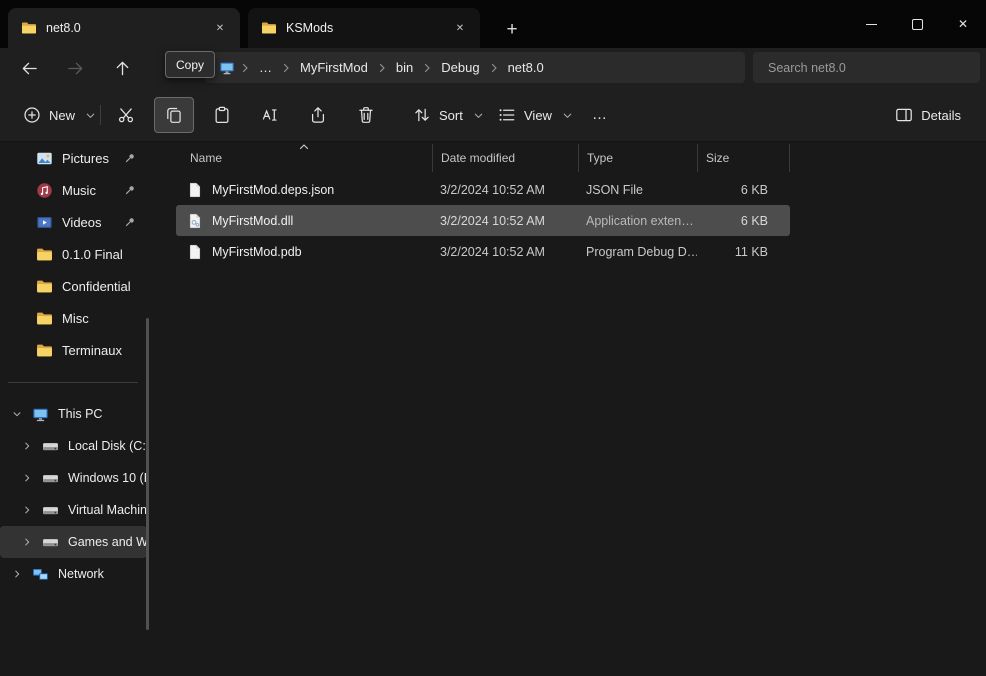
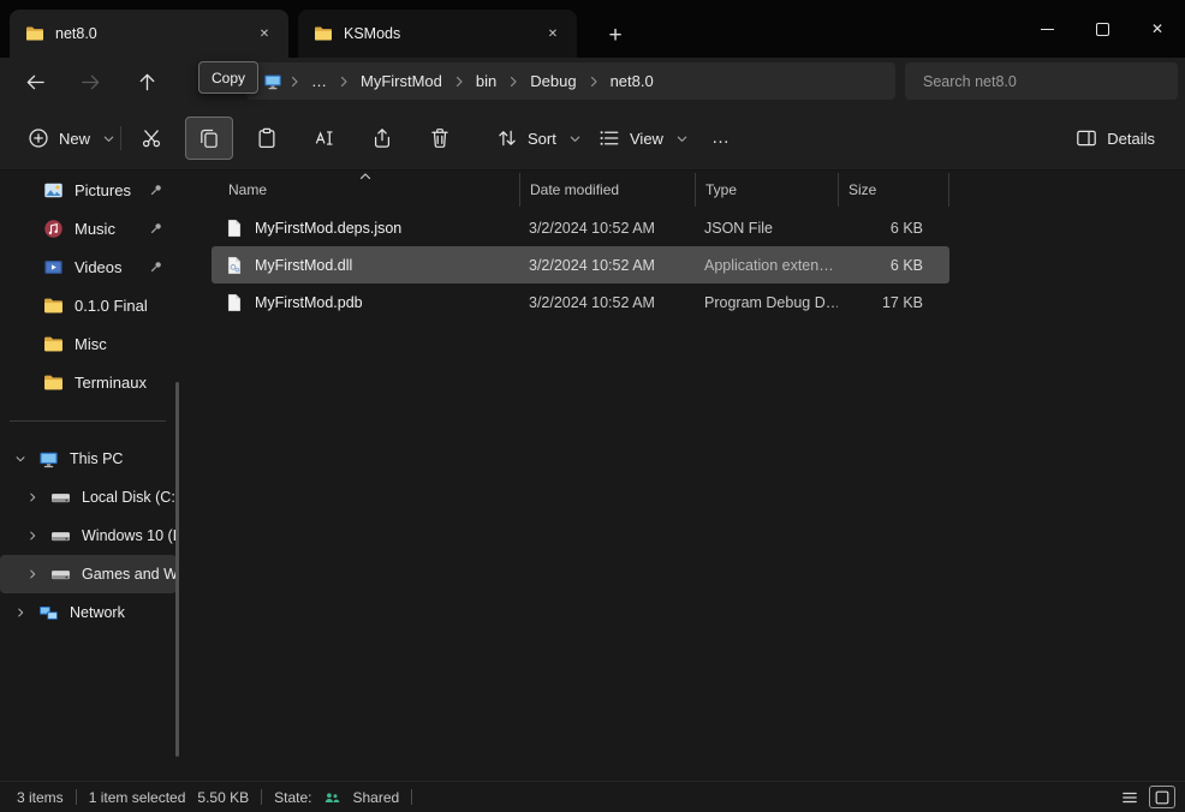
  net8.0
  ✕
  KSMods
  ✕
  +
  ✕
  …
  MyFirstMod
  bin
  Debug
  net8.0
  Search net8.0
  Copy
  New
  Sort
  View
  …
  Details
  Pictures
  Music
  Videos
  0.1.0 Final
- Confidential
  Misc
  Terminaux
  This PC
  Local Disk (C:
  Windows 10 (
- Virtual Machin
  Games and W
  Network
  Name
  Date modified
  Type
  Size
  MyFirstMod.deps.json
  3/2/2024 10:52 AM
  JSON File
  6 KB
  MyFirstMod.dll
  3/2/2024 10:52 AM
  Application exten…
  6 KB
  MyFirstMod.pdb
  3/2/2024 10:52 AM
  Program Debug D…
- 11 KB
+ 17 KB
+ 3 items
+ 1 item selected
+ 5.50 KB
+ State:
+ Shared
